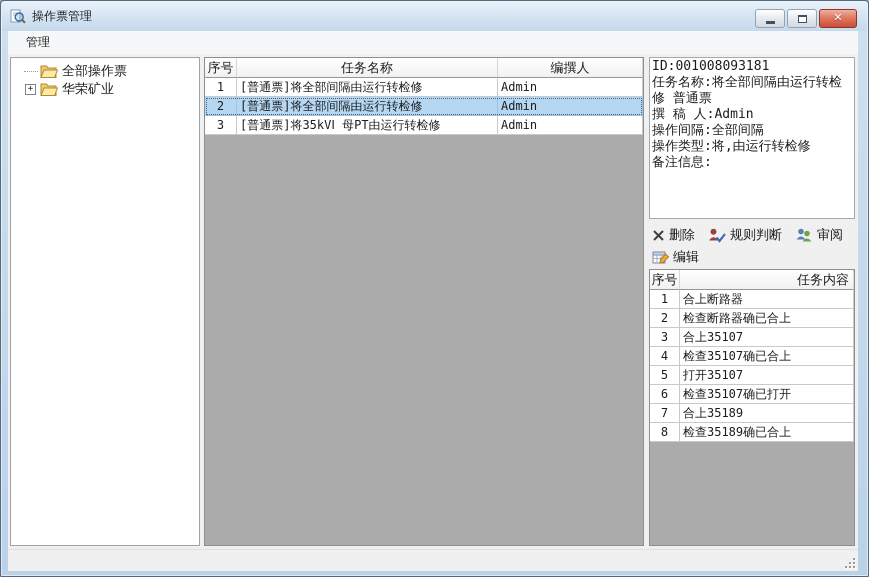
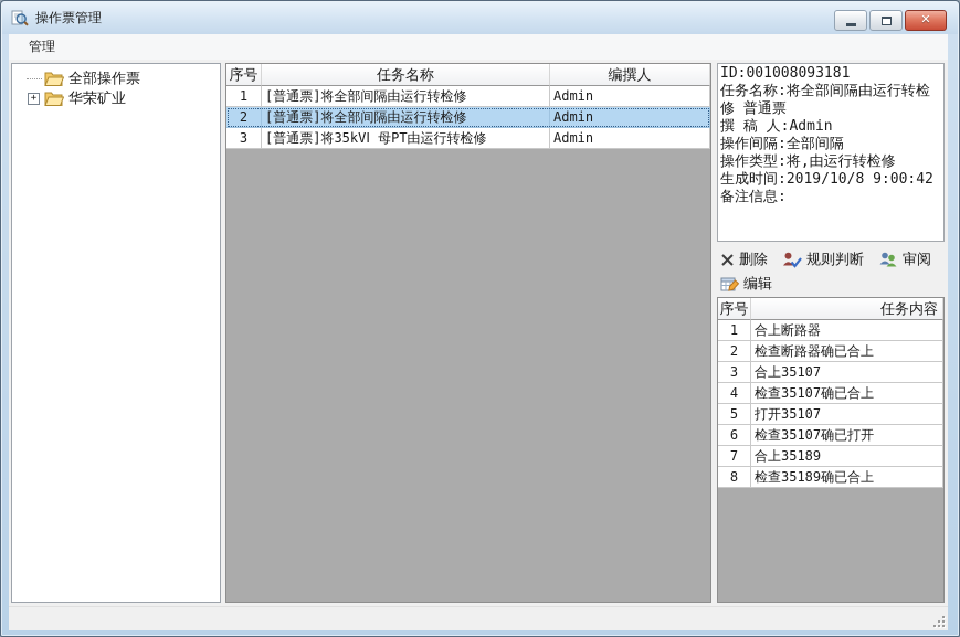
  操作票管理
  ✕
  管理
  全部操作票
  +
  华荣矿业
  序号
  任务名称
  编撰人
  1
  [普通票]将全部间隔由运行转检修
  Admin
  2
  [普通票]将全部间隔由运行转检修
  Admin
  3
  [普通票]将35kVⅠ 母PT由运行转检修
  Admin
  ID:001008093181
  任务名称:将全部间隔由运行转检修 普通票
  撰 稿 人:Admin
  操作间隔:全部间隔
  操作类型:将,由运行转检修
+ 生成时间:2019/10/8 9:00:42
  备注信息:
  删除
  规则判断
  审阅
  编辑
  序号
  任务内容
  1
  合上断路器
  2
  检查断路器确已合上
  3
  合上35107
  4
  检查35107确已合上
  5
  打开35107
  6
  检查35107确已打开
  7
  合上35189
  8
  检查35189确已合上
